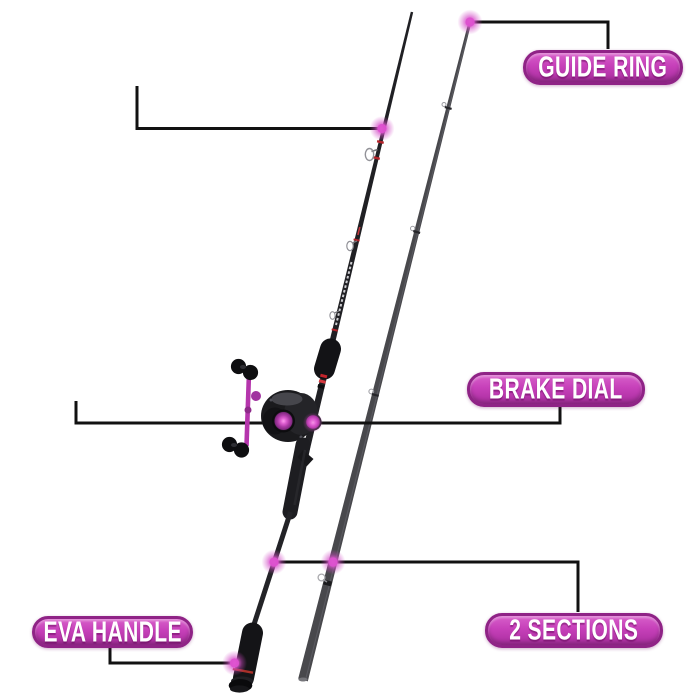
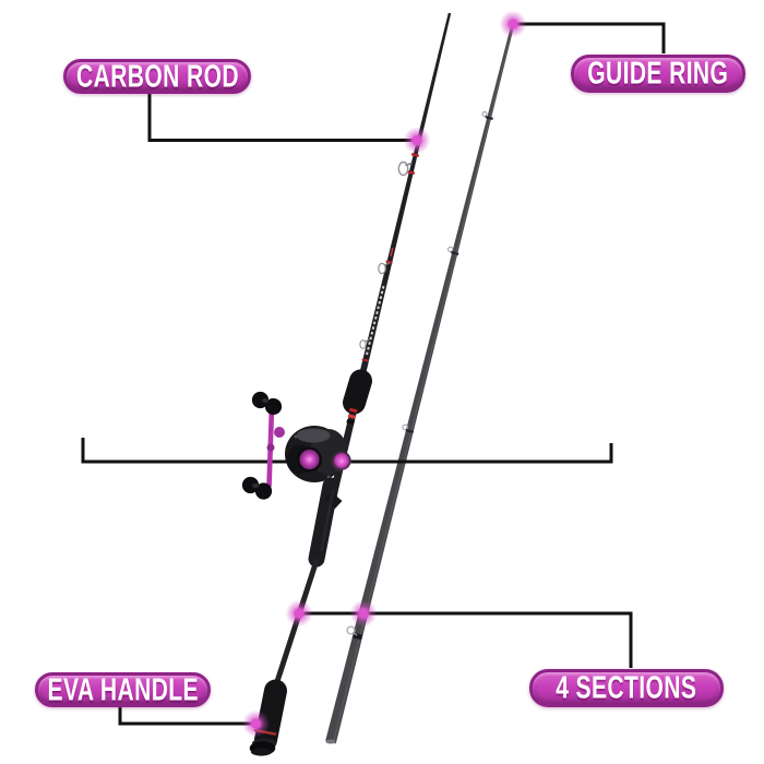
+ CARBON ROD
  GUIDE RING
- BRAKE DIAL
  EVA HANDLE
- 2 SECTIONS
+ 4 SECTIONS
